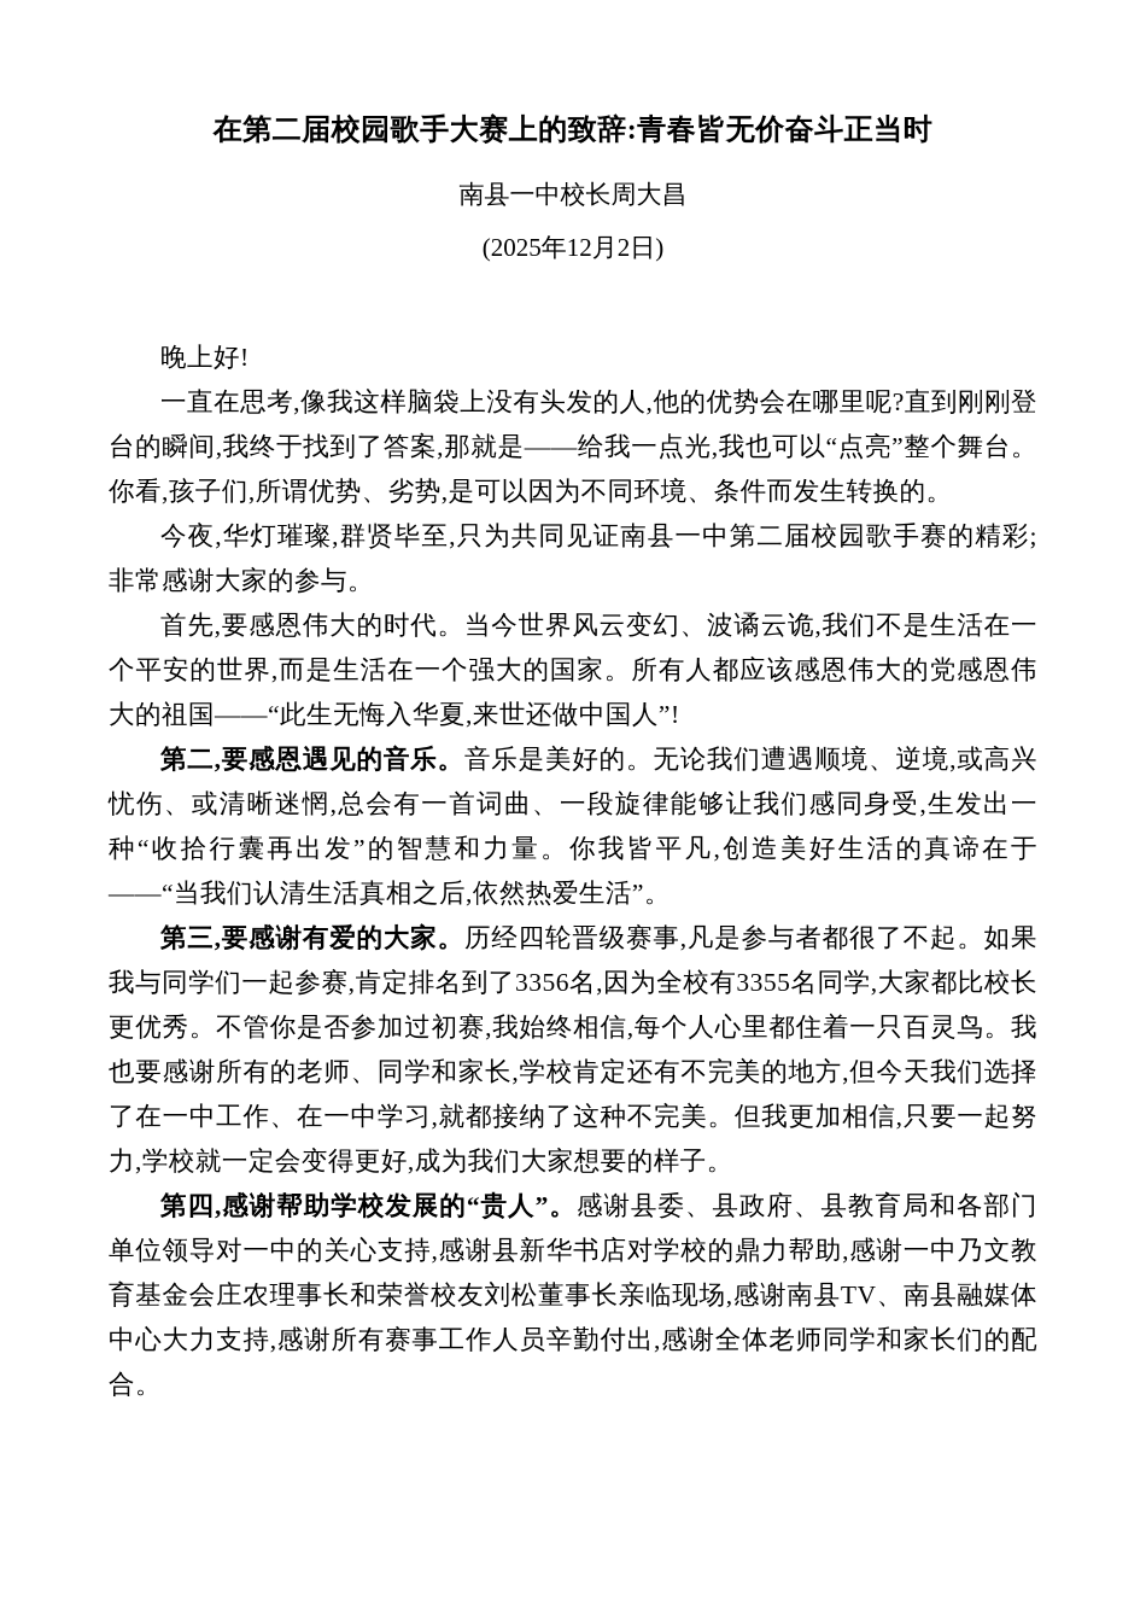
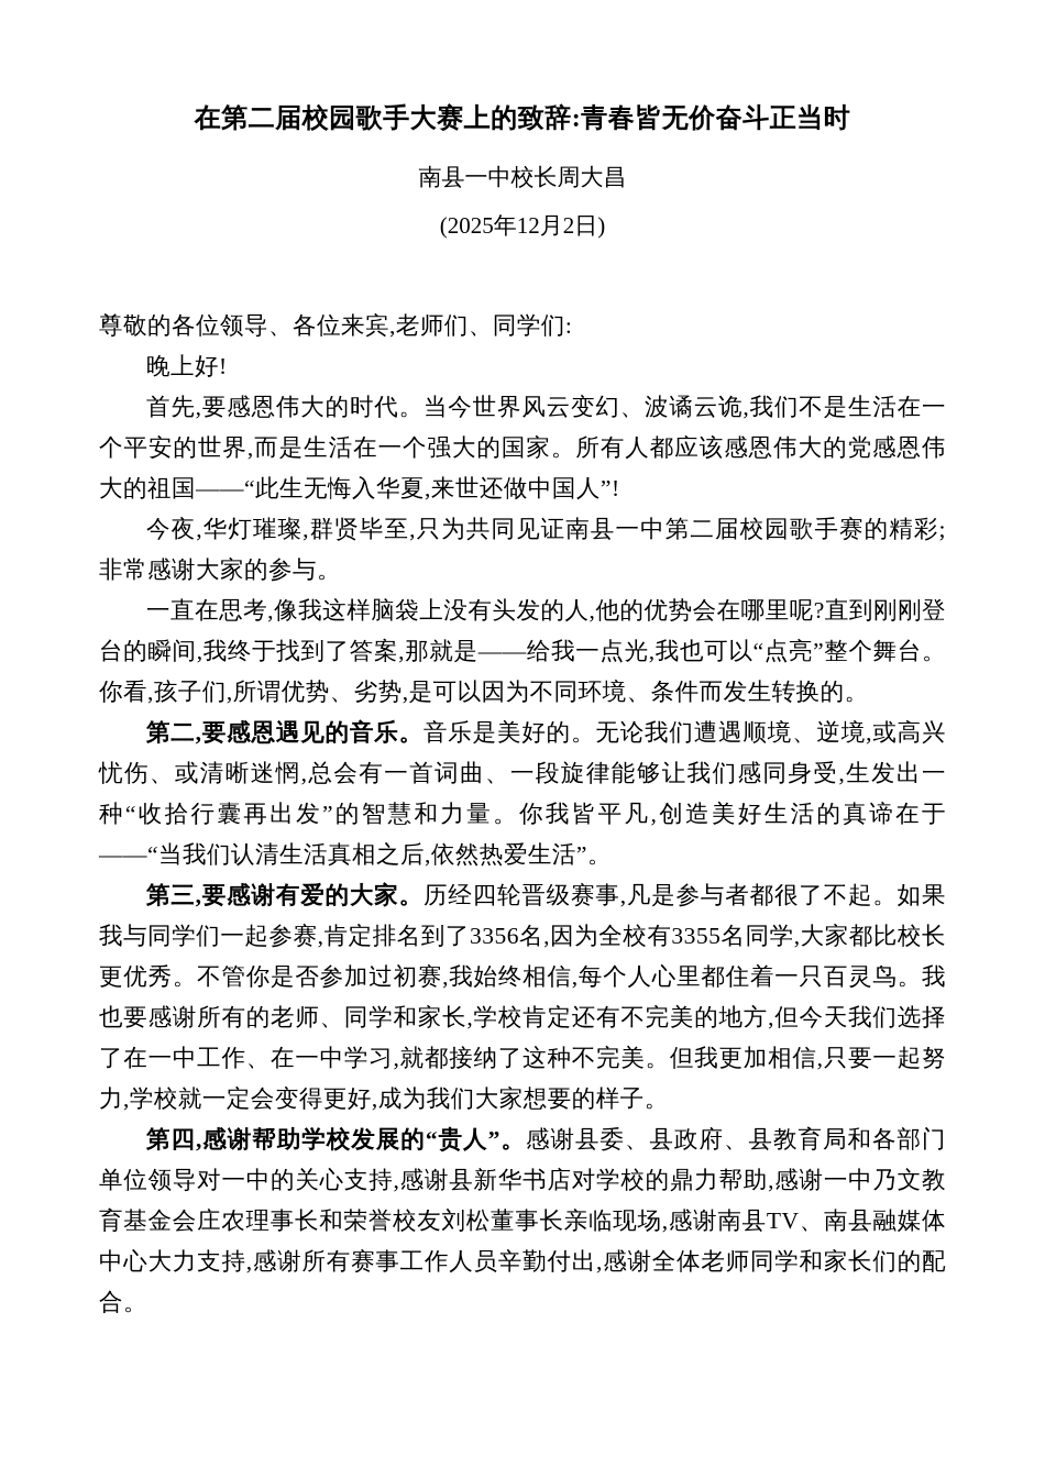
  在第二届校园歌手大赛上的致辞:青春皆无价奋斗正当时
  南县一中校长周大昌
  (2025年12月2日)
+ 尊敬的各位领导、各位来宾,老师们、同学们:
  晚上好!
- 一直在思考,像我这样脑袋上没有头发的人,他的优势会在哪里呢?直到刚刚登台的瞬间,我终于找到了答案,那就是——给我一点光,我也可以“点亮”整个舞台。你看,孩子们,所谓优势、劣势,是可以因为不同环境、条件而发生转换的。
+ 首先,要感恩伟大的时代。当今世界风云变幻、波谲云诡,我们不是生活在一个平安的世界,而是生活在一个强大的国家。所有人都应该感恩伟大的党感恩伟大的祖国——“此生无悔入华夏,来世还做中国人”!
  今夜,华灯璀璨,群贤毕至,只为共同见证南县一中第二届校园歌手赛的精彩;非常感谢大家的参与。
- 首先,要感恩伟大的时代。当今世界风云变幻、波谲云诡,我们不是生活在一个平安的世界,而是生活在一个强大的国家。所有人都应该感恩伟大的党感恩伟大的祖国——“此生无悔入华夏,来世还做中国人”!
+ 一直在思考,像我这样脑袋上没有头发的人,他的优势会在哪里呢?直到刚刚登台的瞬间,我终于找到了答案,那就是——给我一点光,我也可以“点亮”整个舞台。你看,孩子们,所谓优势、劣势,是可以因为不同环境、条件而发生转换的。
  第二,要感恩遇见的音乐。音乐是美好的。无论我们遭遇顺境、逆境,或高兴忧伤、或清晰迷惘,总会有一首词曲、一段旋律能够让我们感同身受,生发出一种“收拾行囊再出发”的智慧和力量。你我皆平凡,创造美好生活的真谛在于——“当我们认清生活真相之后,依然热爱生活”。
  第三,要感谢有爱的大家。历经四轮晋级赛事,凡是参与者都很了不起。如果我与同学们一起参赛,肯定排名到了3356名,因为全校有3355名同学,大家都比校长更优秀。不管你是否参加过初赛,我始终相信,每个人心里都住着一只百灵鸟。我也要感谢所有的老师、同学和家长,学校肯定还有不完美的地方,但今天我们选择了在一中工作、在一中学习,就都接纳了这种不完美。但我更加相信,只要一起努力,学校就一定会变得更好,成为我们大家想要的样子。
  第四,感谢帮助学校发展的“贵人”。感谢县委、县政府、县教育局和各部门单位领导对一中的关心支持,感谢县新华书店对学校的鼎力帮助,感谢一中乃文教育基金会庄农理事长和荣誉校友刘松董事长亲临现场,感谢南县TV、南县融媒体中心大力支持,感谢所有赛事工作人员辛勤付出,感谢全体老师同学和家长们的配合。
